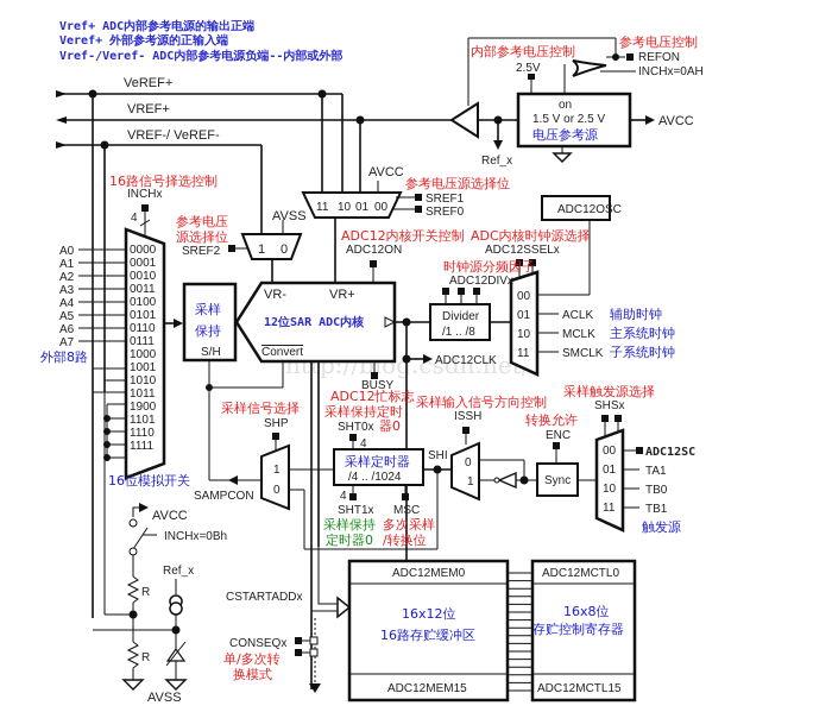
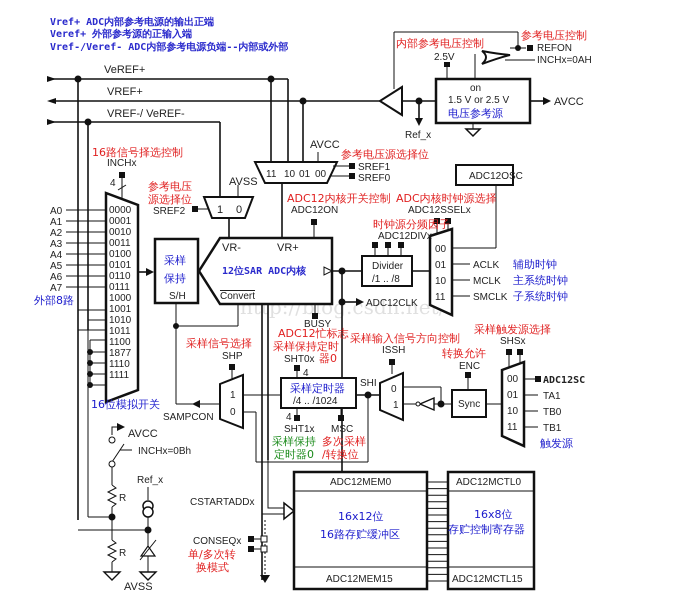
  http://blog.csdn.ne
  Vref+ ADC内部参考电源的输出正端
  Veref+ 外部参考源的正输入端
  Vref-/Veref- ADC内部参考电源负端--内部或外部
  VeREF+
  VREF+
  VREF-/ VeREF-
  内部参考电压控制
  参考电压控制
  REFON
  INCHx=0AH
  2.5V
  on
  1.5 V or 2.5 V
  电压参考源
  AVCC
  Ref_x
  16路信号择选控制
  INCHx
  4
  A0
  A1
  A2
  A3
  A4
  A5
  A6
  A7
  0000
  0001
  0010
  0011
  0100
  0101
  0110
  0111
  1000
  1001
  1010
  1011
- 1900
+ 1100
- 1101
+ 1877
  1110
  1111
  外部8路
  16位模拟开关
  参考电压
  源选择位
  SREF2
  AVSS
  1
  0
  AVCC
  11
  10
  01
  00
  参考电压源选择位
  SREF1
  SREF0
  采样
  保持
  S/H
  VR-
  VR+
  12位SAR ADC内核
  Convert
  ADC12内核开关控制
  ADC12ON
  ADC12CLK
  BUSY
  ADC12OSC
  ADC内核时钟源选择
  ADC12SSELx
  时钟源分频因子
  ADC12DIVx
  Divider
  /1 .. /8
  00
  01
  10
  11
  ACLK
  辅助时钟
  MCLK
  主系统时钟
  SMCLK
  子系统时钟
  ADC12忙标志
  采样保持定时
  器0
  SHT0x
  4
  采样定时器
  /4 .. /1024
  4
  SHT1x
  MSC
  采样保持
  定时器0
  多次采样
  /转换位
  SHI
  采样信号选择
  SHP
  1
  0
  SAMPCON
  采样输入信号方向控制
  ISSH
  0
  1
  转换允许
  ENC
  Sync
  采样触发源选择
  SHSx
  00
  01
  10
  11
  ADC12SC
  TA1
  TB0
  TB1
  触发源
  AVCC
  INCHx=0Bh
  Ref_x
  R
  R
  AVSS
  CSTARTADDx
  CONSEQx
  单/多次转
  换模式
  ADC12MEM0
  16x12位
  16路存贮缓冲区
  ADC12MEM15
  ADC12MCTL0
  16x8位
  存贮控制寄存器
  ADC12MCTL15
